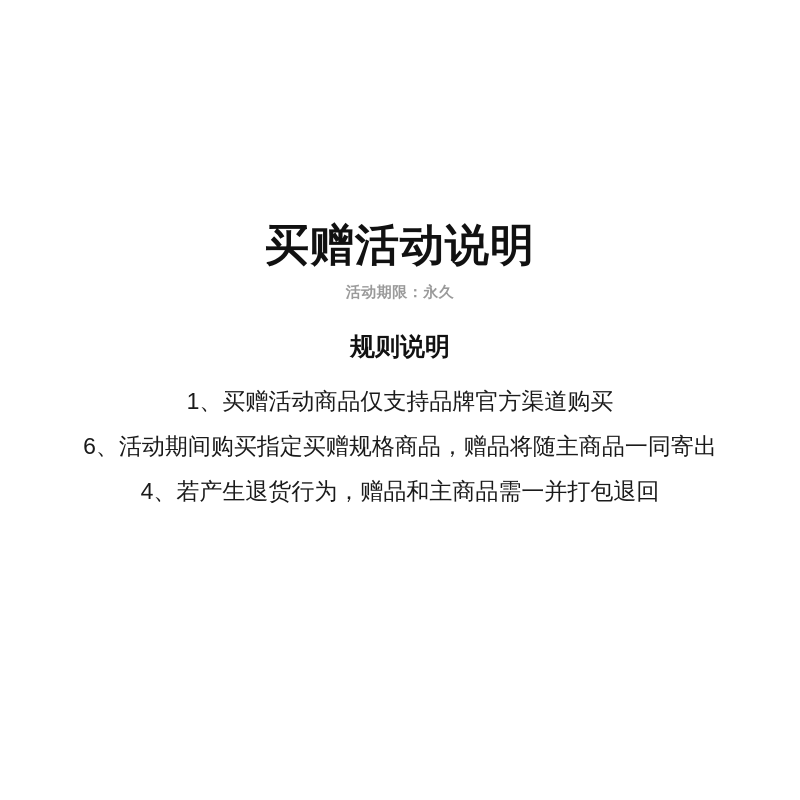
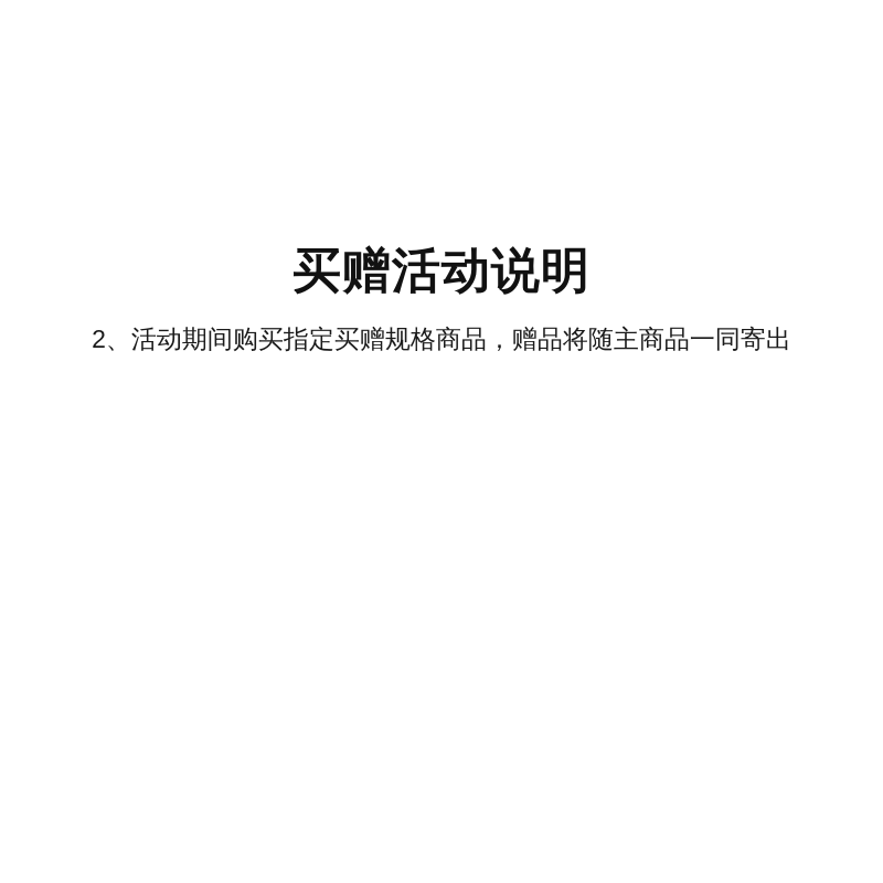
  买赠活动说明
- 活动期限：永久
- 规则说明
- 1、买赠活动商品仅支持品牌官方渠道购买
- 6、活动期间购买指定买赠规格商品，赠品将随主商品一同寄出
+ 2、活动期间购买指定买赠规格商品，赠品将随主商品一同寄出
- 4、若产生退货行为，赠品和主商品需一并打包退回
